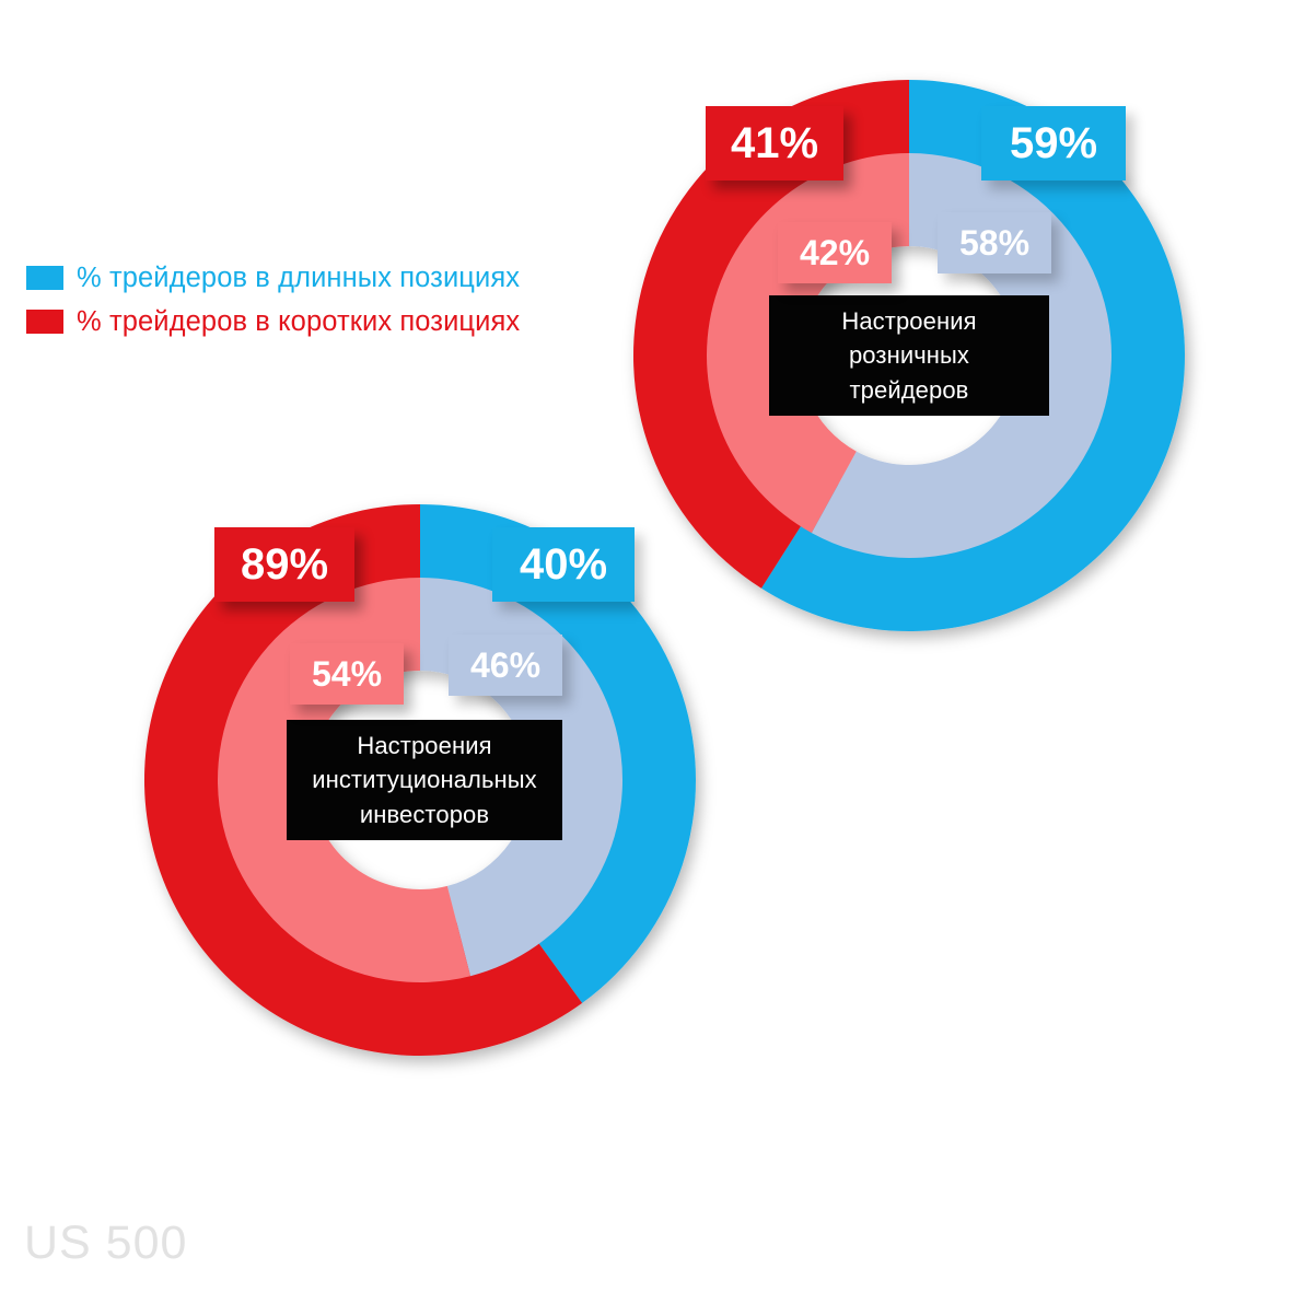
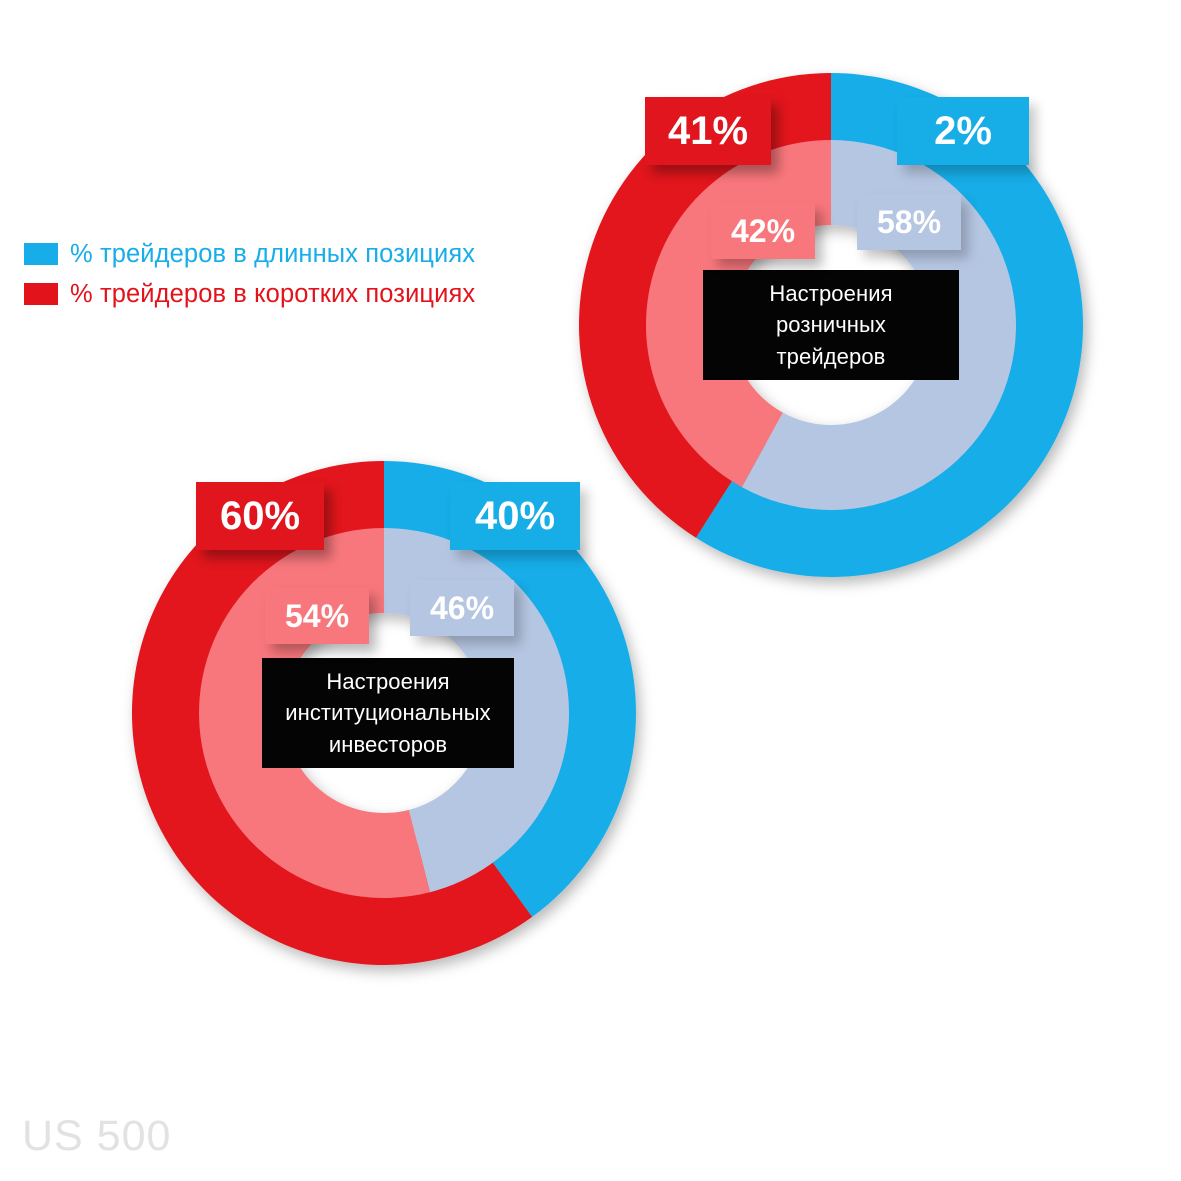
  % трейдеров в длинных позициях
  % трейдеров в коротких позициях
  Настроения
  розничных
  трейдеров
  41%
- 59%
+ 2%
  42%
  58%
  Настроения
  институциональных
  инвесторов
- 89%
+ 60%
  40%
  54%
  46%
  US 500
